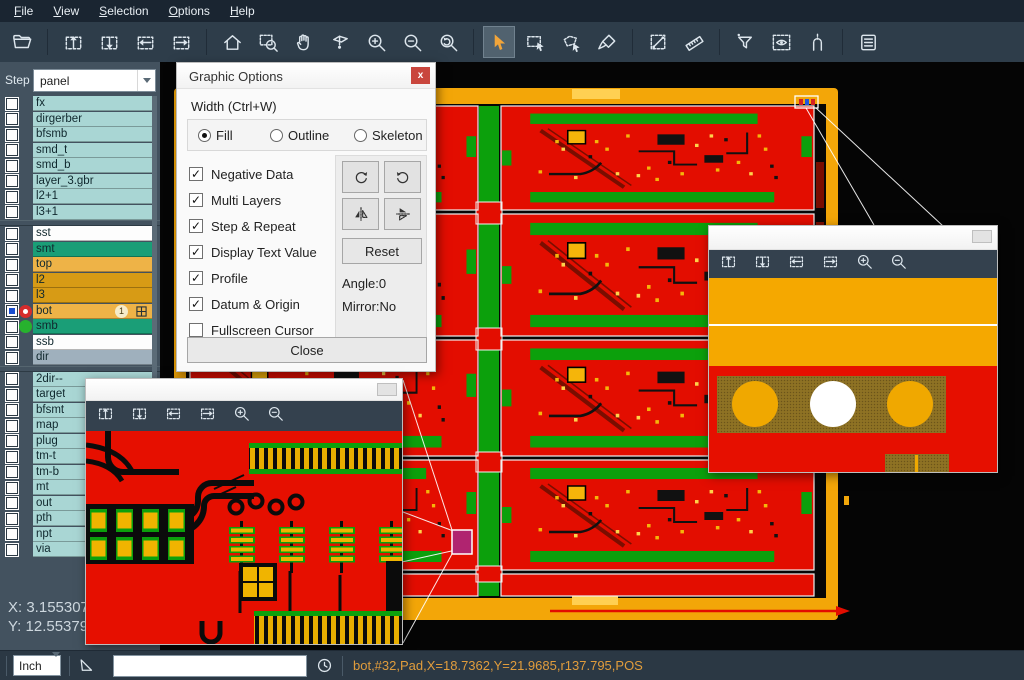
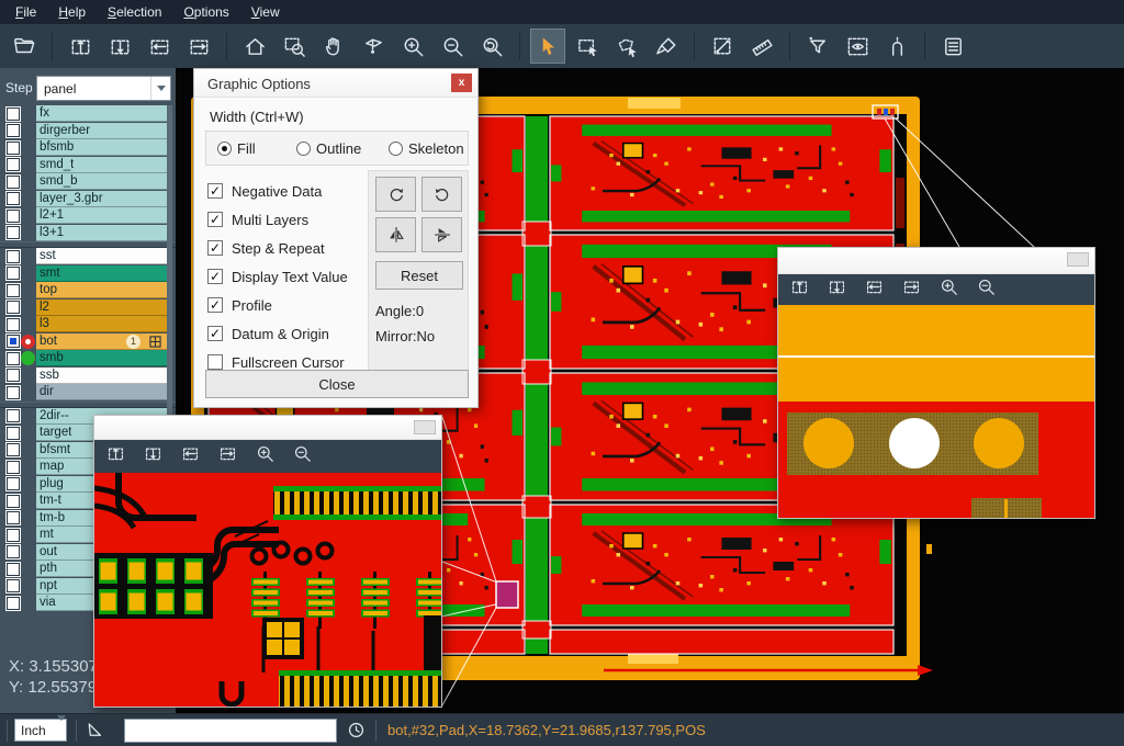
  File
- View
+ Help
  Selection
  Options
- Help
+ View
  Step
  panel
  fx
  dirgerber
  bfsmb
  smd_t
  smd_b
  layer_3.gbr
  l2+1
  l3+1
  sst
  smt
  top
  l2
  l3
  bot
  1
  smb
  ssb
  dir
  2dir--
  target
  bfsmt
  map
  plug
  tm-t
  tm-b
  mt
  out
  pth
  npt
  via
  X: 3.15530
  Y: 12.55379
  Graphic Options
  x
  Width (Ctrl+W)
  Fill
  Outline
  Skeleton
  ✓
  Negative Data
  ✓
  Multi Layers
  ✓
  Step & Repeat
  ✓
  Display Text Value
  ✓
  Profile
  ✓
  Datum & Origin
  Fullscreen Cursor
  Reset
  Angle:0
  Mirror:No
  Close
  Inch
  bot,#32,Pad,X=18.7362,Y=21.9685,r137.795,POS
